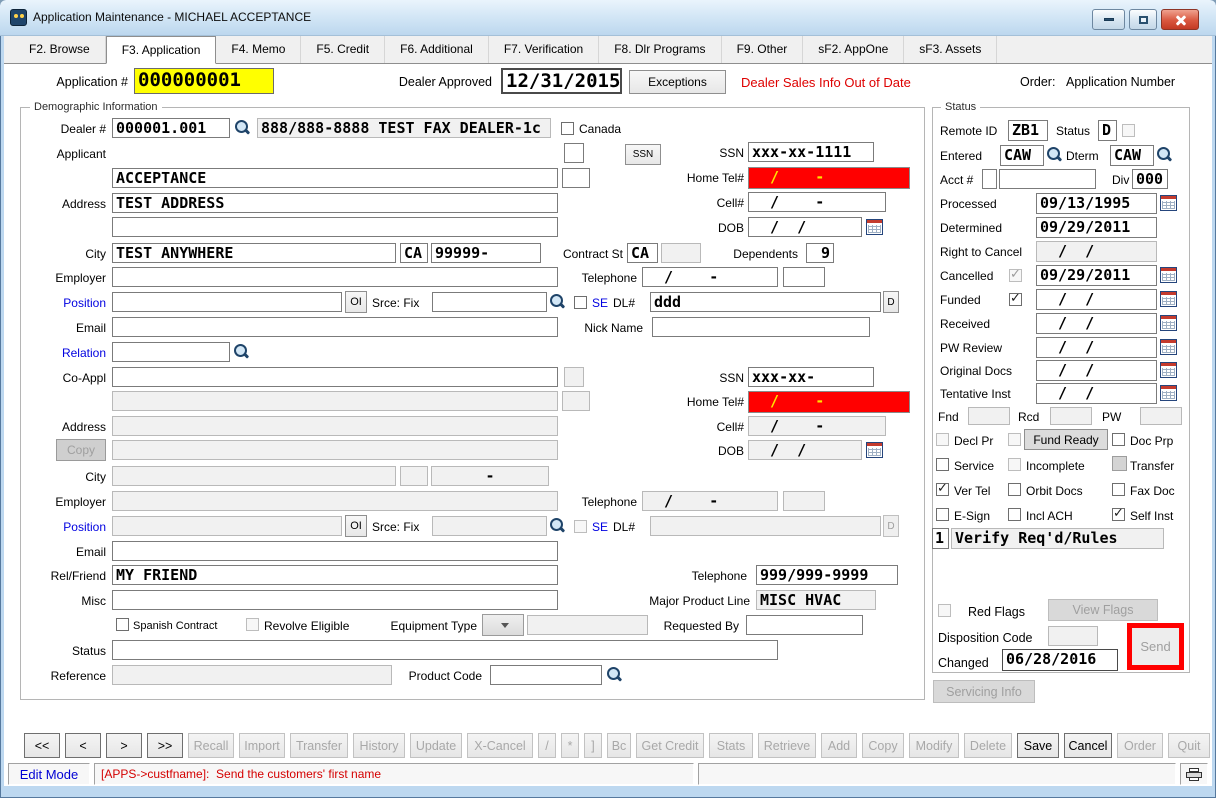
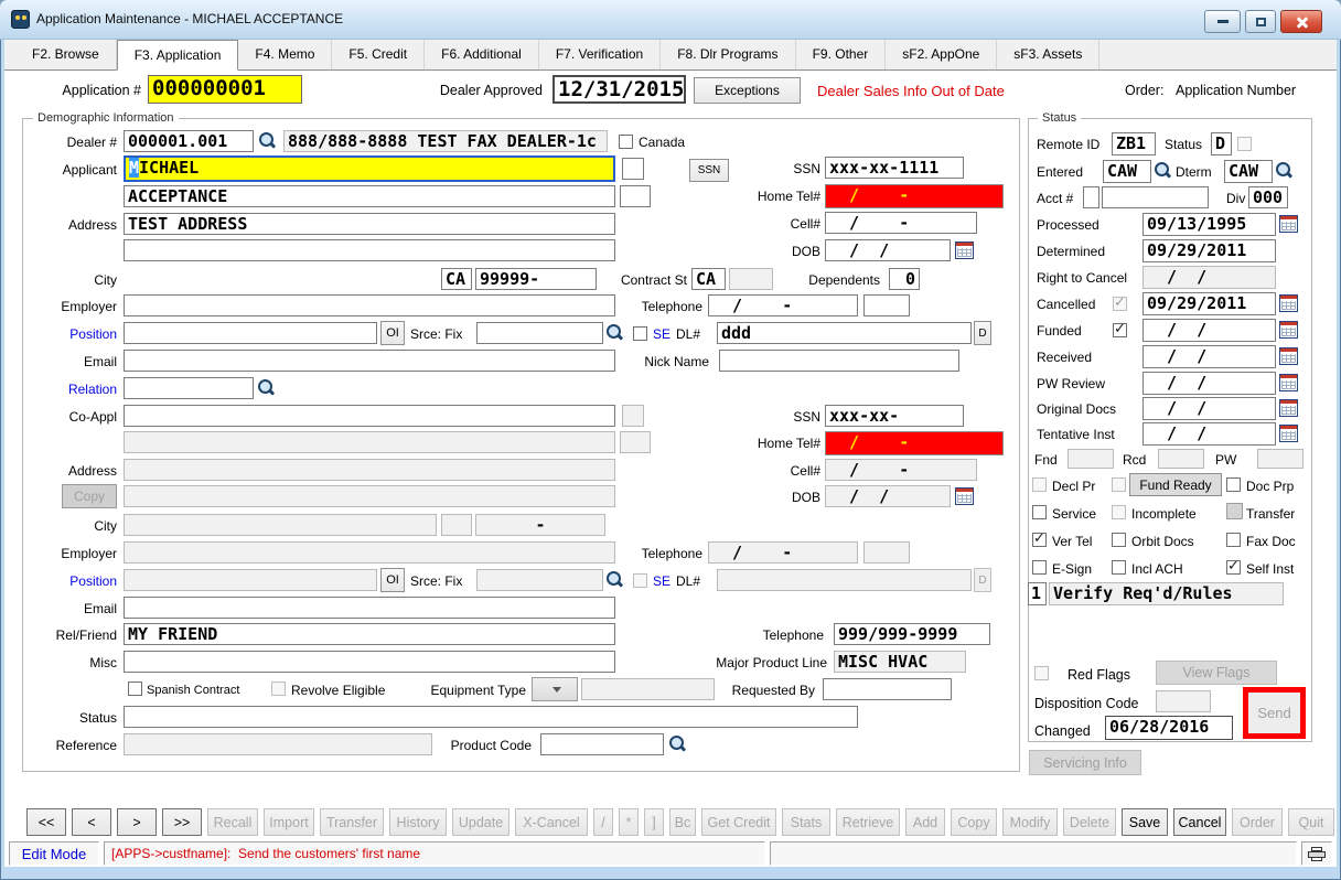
  Application Maintenance - MICHAEL ACCEPTANCE
  F2. Browse
  F3. Application
  F4. Memo
  F5. Credit
  F6. Additional
  F7. Verification
  F8. Dlr Programs
  F9. Other
  sF2. AppOne
  sF3. Assets
  Application #
  000000001
  Dealer Approved
  12/31/2015
  Exceptions
  Dealer Sales Info Out of Date
  Order:
  Application Number
  Demographic Information
  Dealer #
  000001.001
  888/888-8888 TEST FAX DEALER-1c
  Canada
  Applicant
+ MICHAEL
  SSN
  SSN
  xxx-xx-1111
  ACCEPTANCE
  Home Tel#
  / -
  Address
  TEST ADDRESS
  Cell#
  / -
  DOB
  / /
  City
- TEST ANYWHERE
  CA
  99999-
  Contract St
  CA
  Dependents
- 9
+ 0
  Employer
  Telephone
  / -
  Position
  OI
  Srce: Fix
  SE
  DL#
  ddd
  D
  Email
  Nick Name
  Relation
  Co-Appl
  SSN
  xxx-xx-
  Home Tel#
  / -
  Address
  Cell#
  / -
  Copy
  DOB
  / /
  City
  -
  Employer
  Telephone
  / -
  Position
  OI
  Srce: Fix
  SE
  DL#
  D
  Email
  Rel/Friend
  MY FRIEND
  Telephone
  999/999-9999
  Misc
  Major Product Line
  MISC HVAC
  Spanish Contract
  Revolve Eligible
  Equipment Type
  Requested By
  Status
  Reference
  Product Code
  Status
  Remote ID
  ZB1
  Status
  D
  Entered
  CAW
  Dterm
  CAW
  Acct #
  Div
  000
  Processed
  09/13/1995
  Determined
  09/29/2011
  Right to Cancel
  / /
  Cancelled
  09/29/2011
  Funded
  / /
  Received
  / /
  PW Review
  / /
  Original Docs
  / /
  Tentative Inst
  / /
  Fnd
  Rcd
  PW
  Decl Pr
  Fund Ready
  Doc Prp
  Service
  Incomplete
  Transfer
  Ver Tel
  Orbit Docs
  Fax Doc
  E-Sign
  Incl ACH
  Self Inst
  1
  Verify Req'd/Rules
  Red Flags
  View Flags
  Disposition Code
  Send
  Changed
  06/28/2016
  Servicing Info
  <<
  <
  >
  >>
  Recall
  Import
  Transfer
  History
  Update
  X-Cancel
  /
  *
  ]
  Bc
  Get Credit
  Stats
  Retrieve
  Add
  Copy
  Modify
  Delete
  Save
  Cancel
  Order
  Quit
  Edit Mode
  [APPS->custfname]: Send the customers' first name
